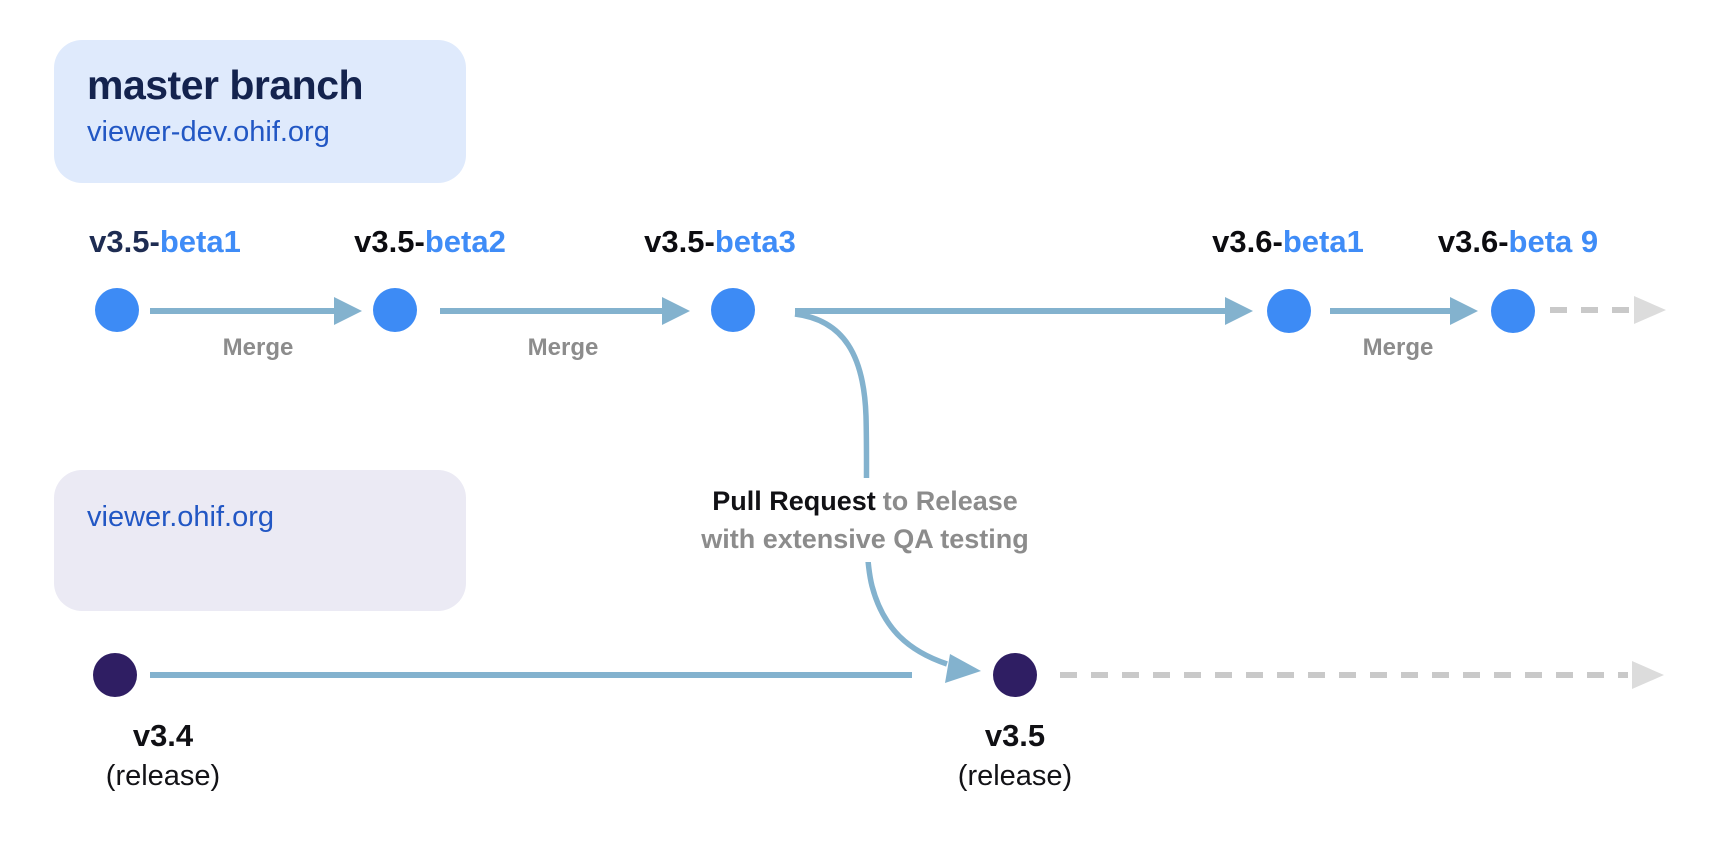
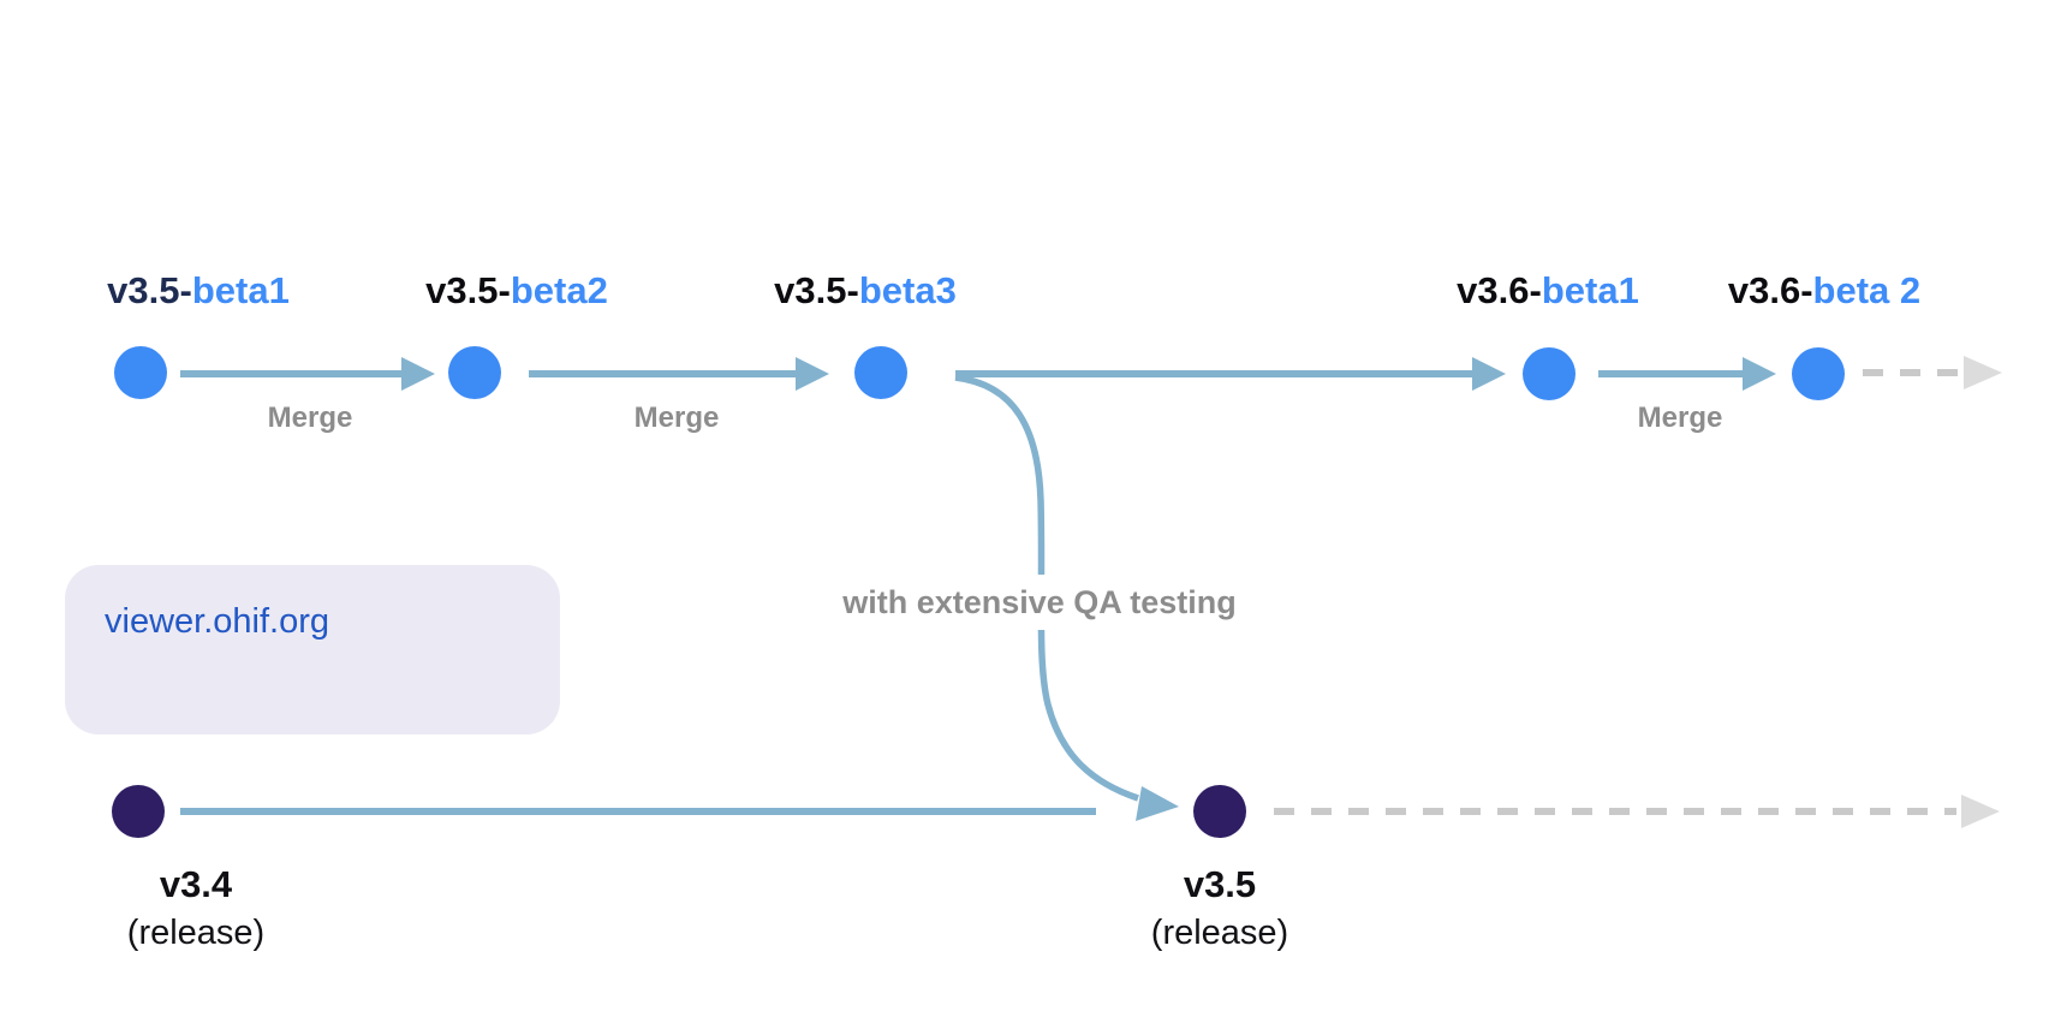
- master branch
- viewer-dev.ohif.org
  viewer.ohif.org
  v3.5-beta1
  v3.5-beta2
  v3.5-beta3
  v3.6-beta1
- v3.6-beta 9
+ v3.6-beta 2
  Merge
  Merge
  Merge
- Pull Request to Release
  with extensive QA testing
  v3.4
  (release)
  v3.5
  (release)
